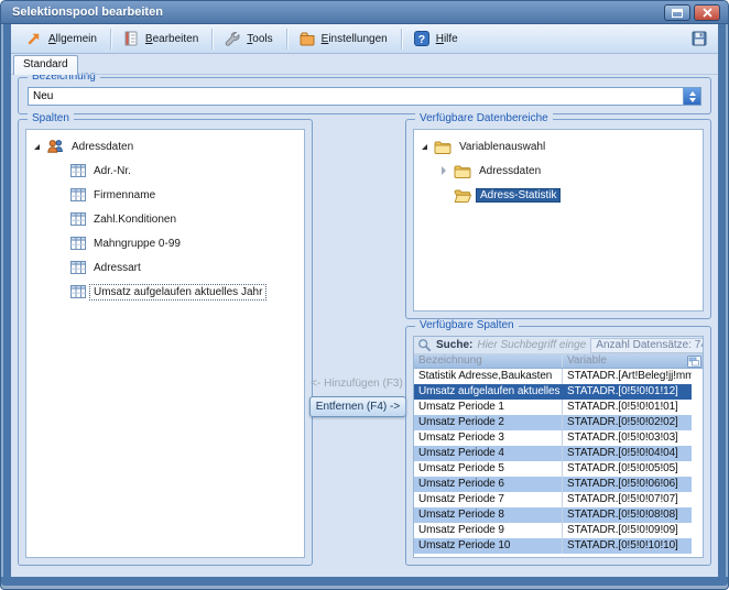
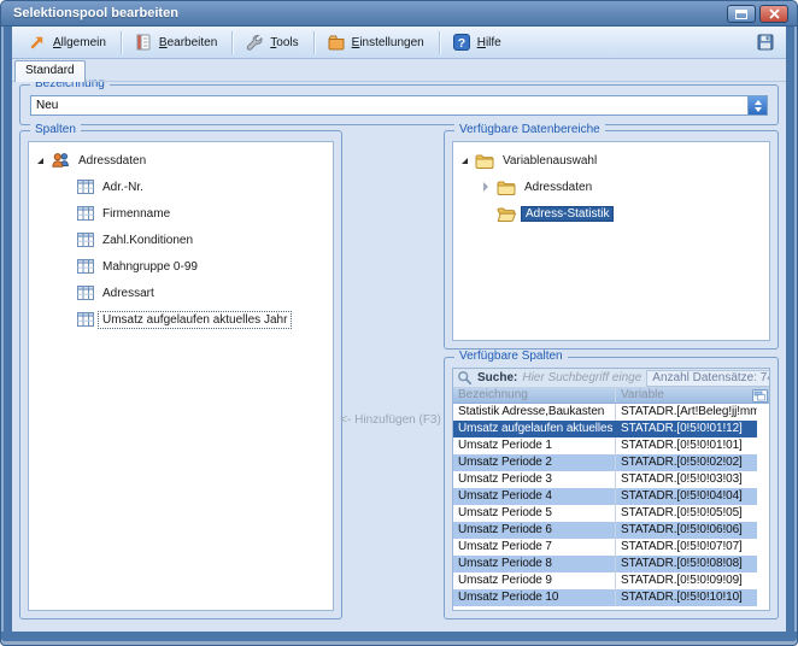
  Selektionspool bearbeiten
  Allgemein
  Bearbeiten
  Tools
  Einstellungen
  ?
  Hilfe
  Standard
  Bezeichnung
  Neu
  Spalten
  Adressdaten
  Adr.-Nr.
  Firmenname
  Zahl.Konditionen
  Mahngruppe 0-99
  Adressart
  Umsatz aufgelaufen aktuelles Jahr
  Verfügbare Datenbereiche
  Variablenauswahl
  Adressdaten
  Adress-Statistik
  <- Hinzufügen (F3)
- Entfernen (F4) ->
  Verfügbare Spalten
  Suche:
  Hier Suchbegriff einge
  Anzahl Datensätze: 7
  Bezeichnung
  Variable
  Statistik Adresse,Baukasten
  STATADR.[Art!Beleg!jj!mm
  Umsatz aufgelaufen aktuelles
  STATADR.[0!5!0!01!12]
  Umsatz Periode 1
  STATADR.[0!5!0!01!01]
  Umsatz Periode 2
  STATADR.[0!5!0!02!02]
  Umsatz Periode 3
  STATADR.[0!5!0!03!03]
  Umsatz Periode 4
  STATADR.[0!5!0!04!04]
  Umsatz Periode 5
  STATADR.[0!5!0!05!05]
  Umsatz Periode 6
  STATADR.[0!5!0!06!06]
  Umsatz Periode 7
  STATADR.[0!5!0!07!07]
  Umsatz Periode 8
  STATADR.[0!5!0!08!08]
  Umsatz Periode 9
  STATADR.[0!5!0!09!09]
  Umsatz Periode 10
  STATADR.[0!5!0!10!10]
